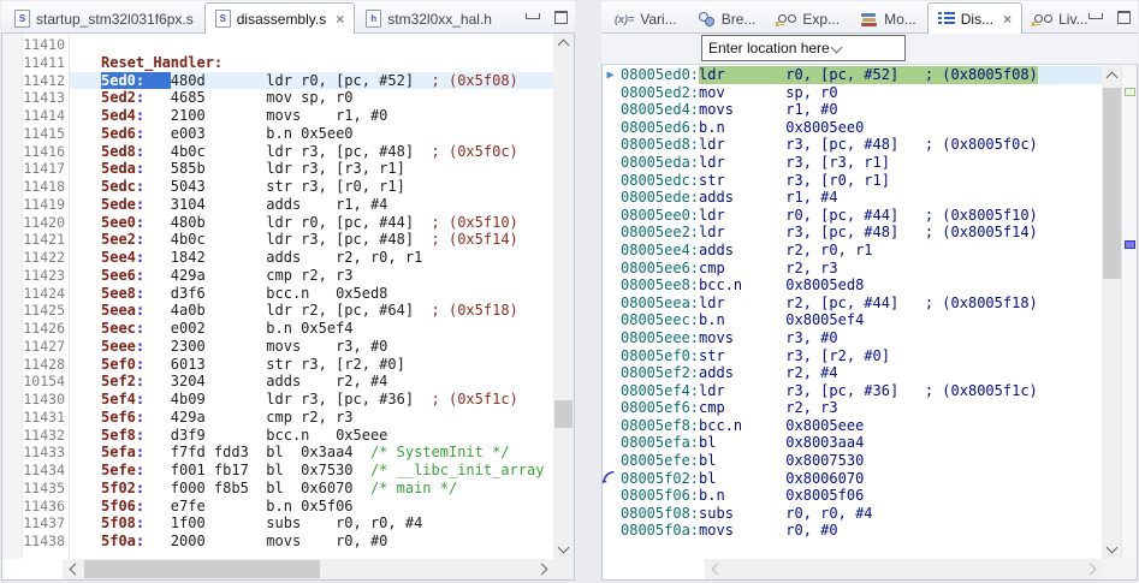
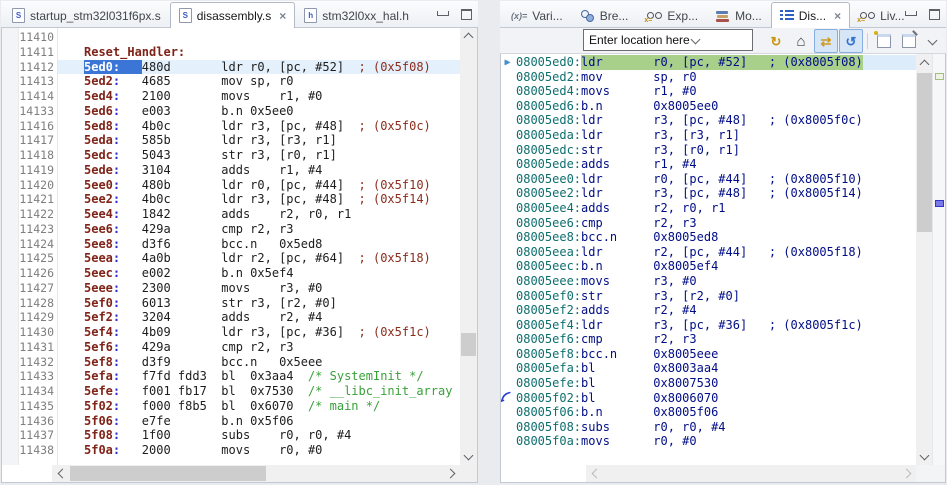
  S
  startup_stm32l031f6px.s
  S
  disassembly.s
  ×
  h
  stm32l0xx_hal.h
  11410
  11411
  Reset_Handler:
  11412
  5ed0: 480d ldr r0, [pc, #52] ; (0x5f08)
  11413
  5ed2: 4685 mov sp, r0
  11414
  5ed4: 2100 movs r1, #0
- 11415
+ 14133
  5ed6: e003 b.n 0x5ee0
  11416
  5ed8: 4b0c ldr r3, [pc, #48] ; (0x5f0c)
  11417
  5eda: 585b ldr r3, [r3, r1]
  11418
  5edc: 5043 str r3, [r0, r1]
  11419
  5ede: 3104 adds r1, #4
  11420
  5ee0: 480b ldr r0, [pc, #44] ; (0x5f10)
  11421
  5ee2: 4b0c ldr r3, [pc, #48] ; (0x5f14)
  11422
  5ee4: 1842 adds r2, r0, r1
  11423
  5ee6: 429a cmp r2, r3
  11424
  5ee8: d3f6 bcc.n 0x5ed8
  11425
  5eea: 4a0b ldr r2, [pc, #64] ; (0x5f18)
  11426
  5eec: e002 b.n 0x5ef4
  11427
  5eee: 2300 movs r3, #0
  11428
  5ef0: 6013 str r3, [r2, #0]
- 10154
+ 11429
  5ef2: 3204 adds r2, #4
  11430
  5ef4: 4b09 ldr r3, [pc, #36] ; (0x5f1c)
  11431
  5ef6: 429a cmp r2, r3
  11432
  5ef8: d3f9 bcc.n 0x5eee
  11433
  5efa: f7fd fdd3 bl 0x3aa4 /* SystemInit */
  11434
  5efe: f001 fb17 bl 0x7530 /* __libc_init_array
  11435
  5f02: f000 f8b5 bl 0x6070 /* main */
  11436
  5f06: e7fe b.n 0x5f06
  11437
  5f08: 1f00 subs r0, r0, #4
  11438
  5f0a: 2000 movs r0, #0
  (x)=
  Vari...
  Bre...
  Exp...
  Mo...
  Dis...
  ×
  Liv...
  Enter location here
+ ↻
+ ⌂
+ ⇄
+ ↺
  ►
  08005ed0:
  ldr
  r0, [pc, #52]
  ; (0x8005f08)
  08005ed2:
  mov
  sp, r0
  08005ed4:
  movs
  r1, #0
  08005ed6:
  b.n
  0x8005ee0
  08005ed8:
  ldr
  r3, [pc, #48]
  ; (0x8005f0c)
  08005eda:
  ldr
  r3, [r3, r1]
  08005edc:
  str
  r3, [r0, r1]
  08005ede:
  adds
  r1, #4
  08005ee0:
  ldr
  r0, [pc, #44]
  ; (0x8005f10)
  08005ee2:
  ldr
  r3, [pc, #48]
  ; (0x8005f14)
  08005ee4:
  adds
  r2, r0, r1
  08005ee6:
  cmp
  r2, r3
  08005ee8:
  bcc.n
  0x8005ed8
  08005eea:
  ldr
  r2, [pc, #44]
  ; (0x8005f18)
  08005eec:
  b.n
  0x8005ef4
  08005eee:
  movs
  r3, #0
  08005ef0:
  str
  r3, [r2, #0]
  08005ef2:
  adds
  r2, #4
  08005ef4:
  ldr
  r3, [pc, #36]
  ; (0x8005f1c)
  08005ef6:
  cmp
  r2, r3
  08005ef8:
  bcc.n
  0x8005eee
  08005efa:
  bl
  0x8003aa4
  08005efe:
  bl
  0x8007530
  08005f02:
  bl
  0x8006070
  08005f06:
  b.n
  0x8005f06
  08005f08:
  subs
  r0, r0, #4
  08005f0a:
  movs
  r0, #0
